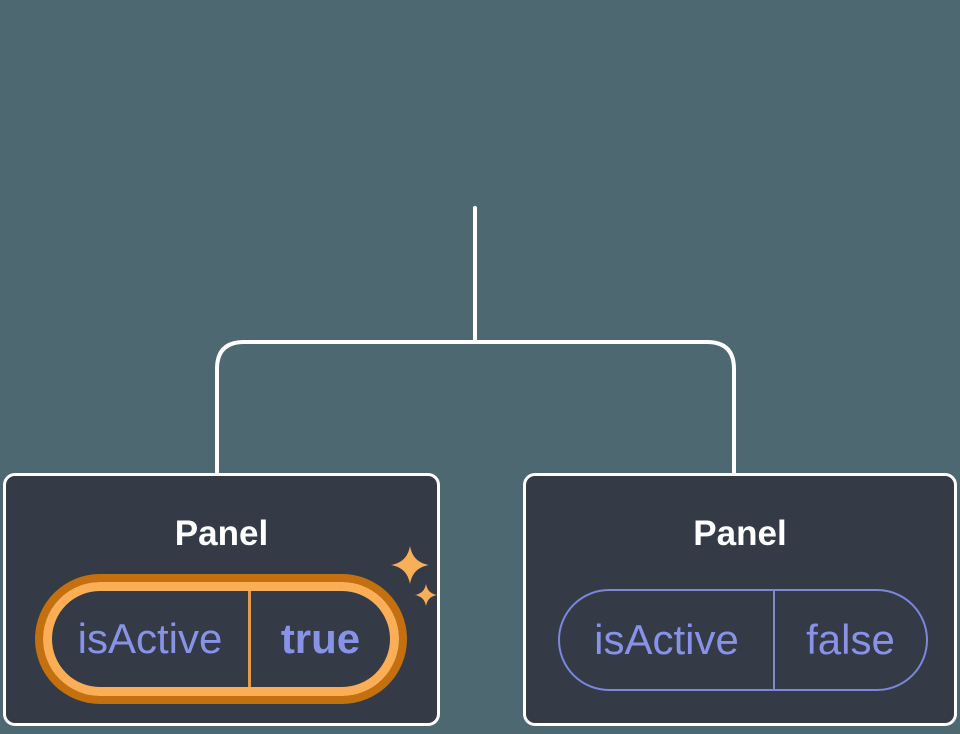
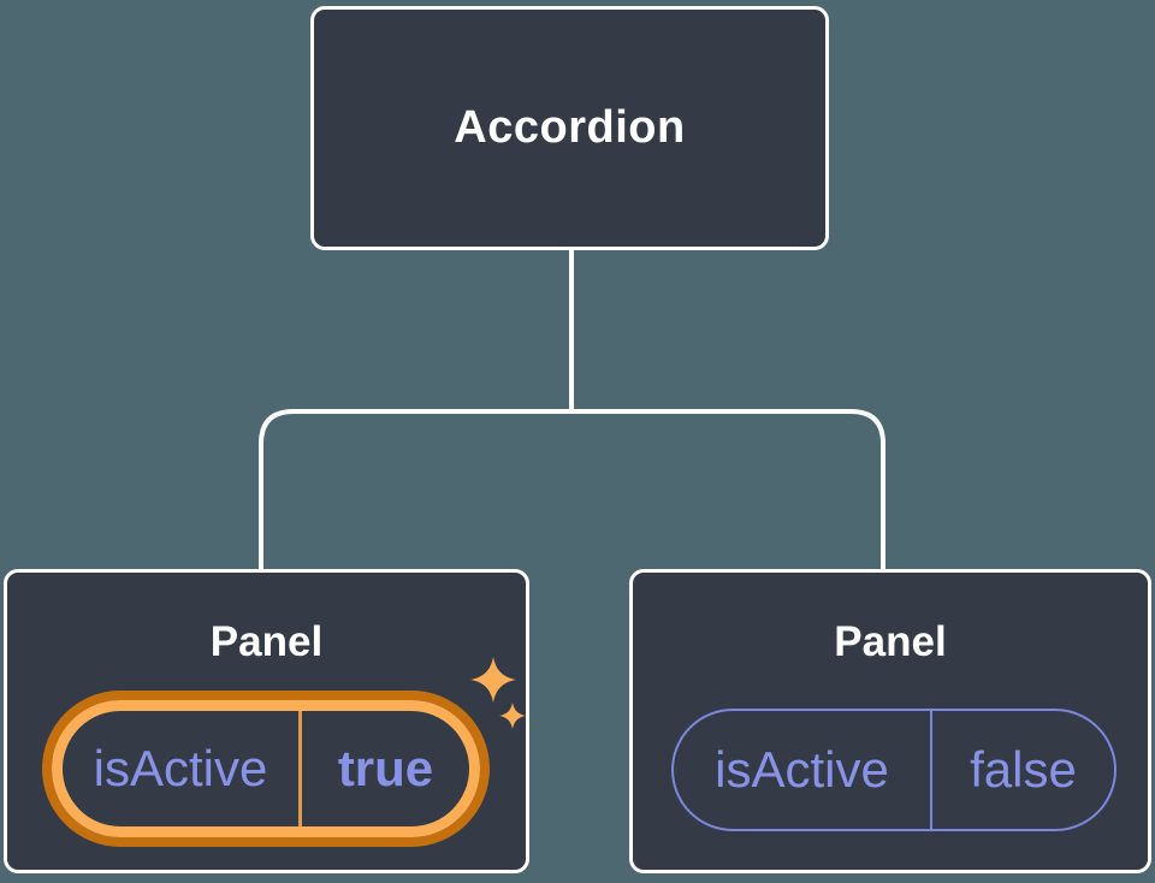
+ Accordion
  Panel
  isActive
  true
  Panel
  isActive
  false
